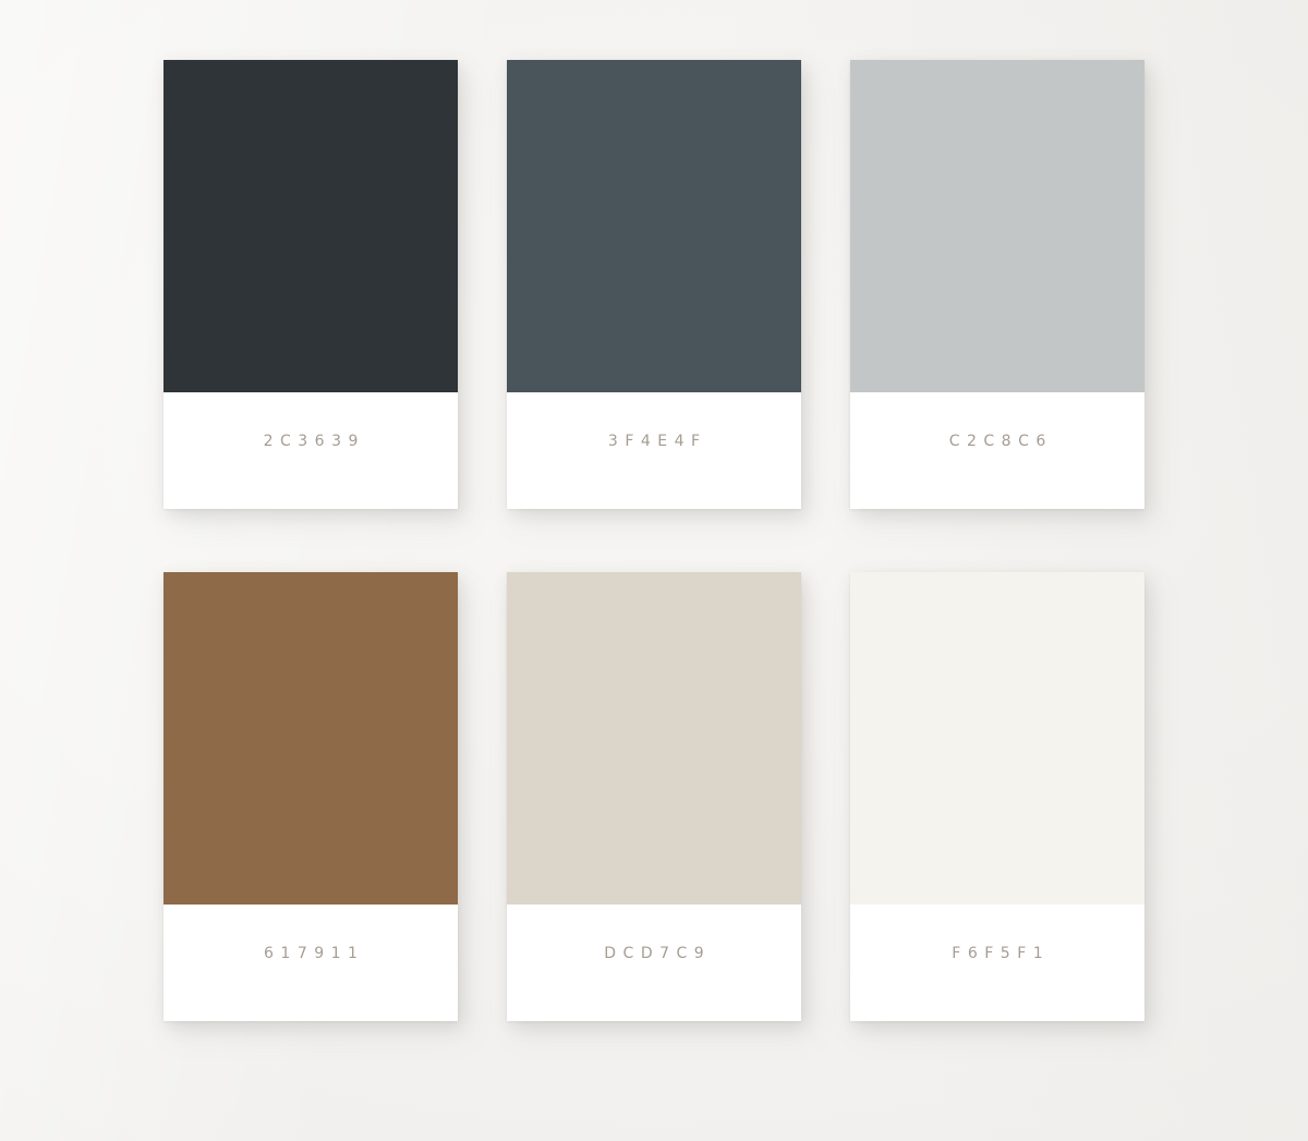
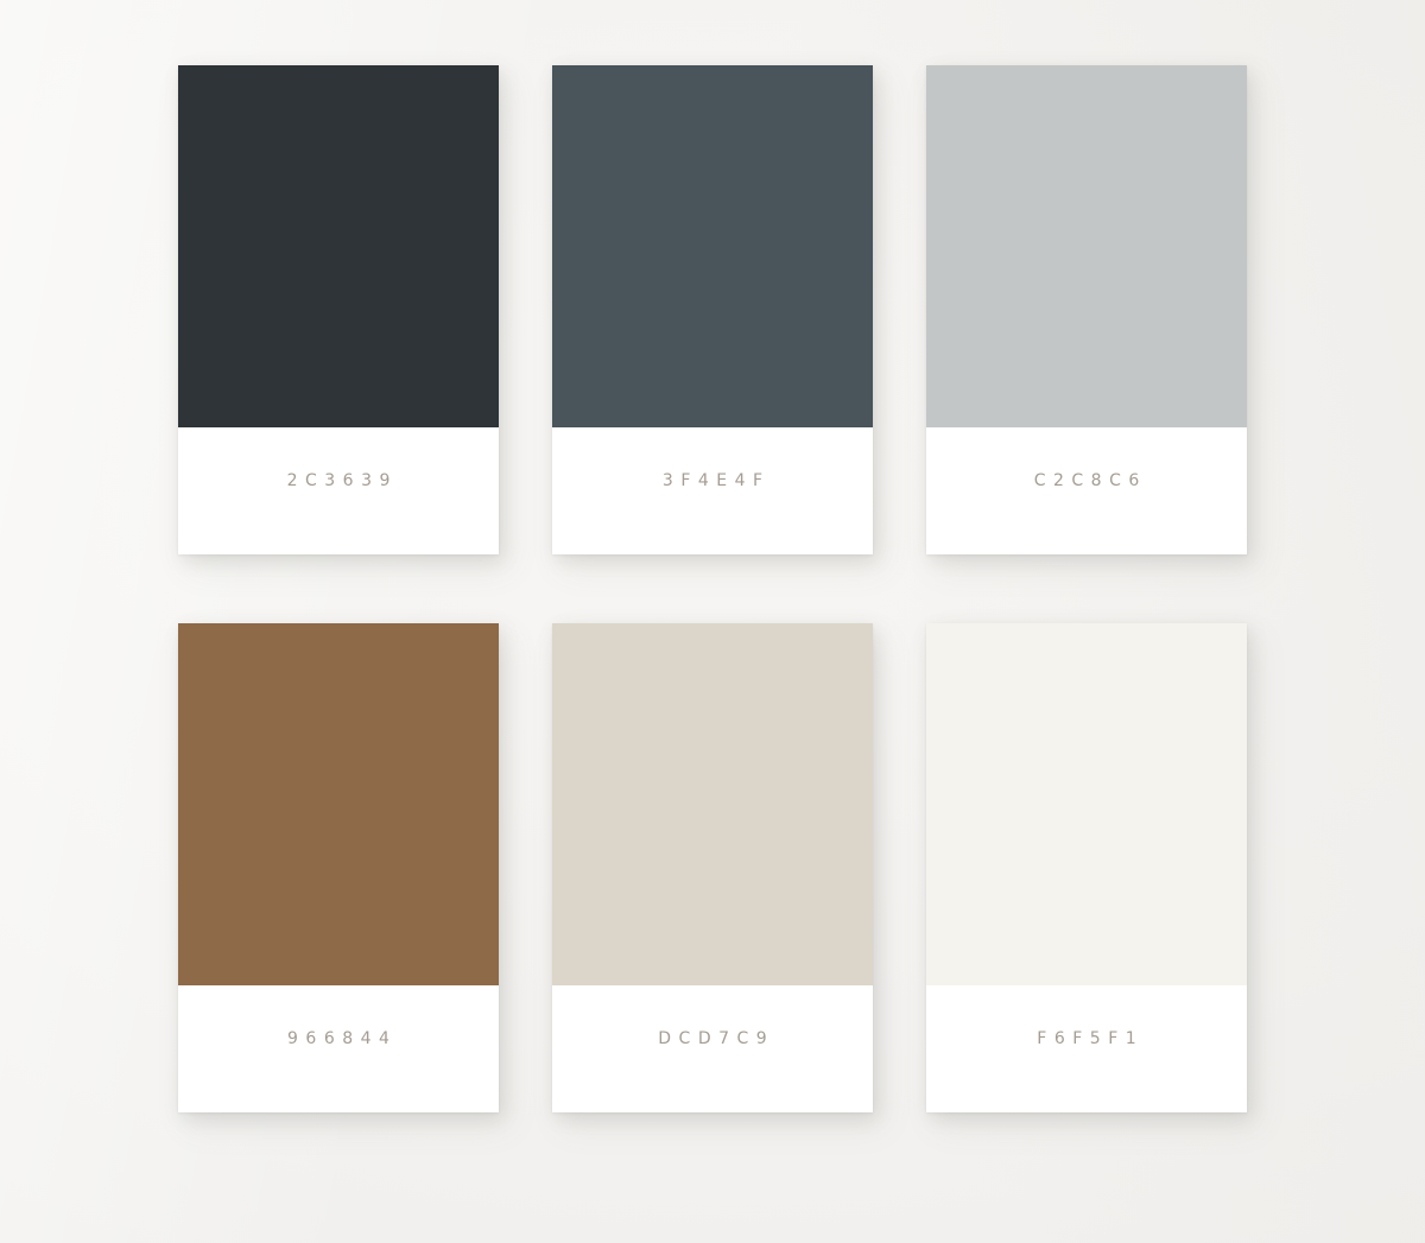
  2C3639
  3F4E4F
  C2C8C6
- 617911
+ 966844
  DCD7C9
  F6F5F1
